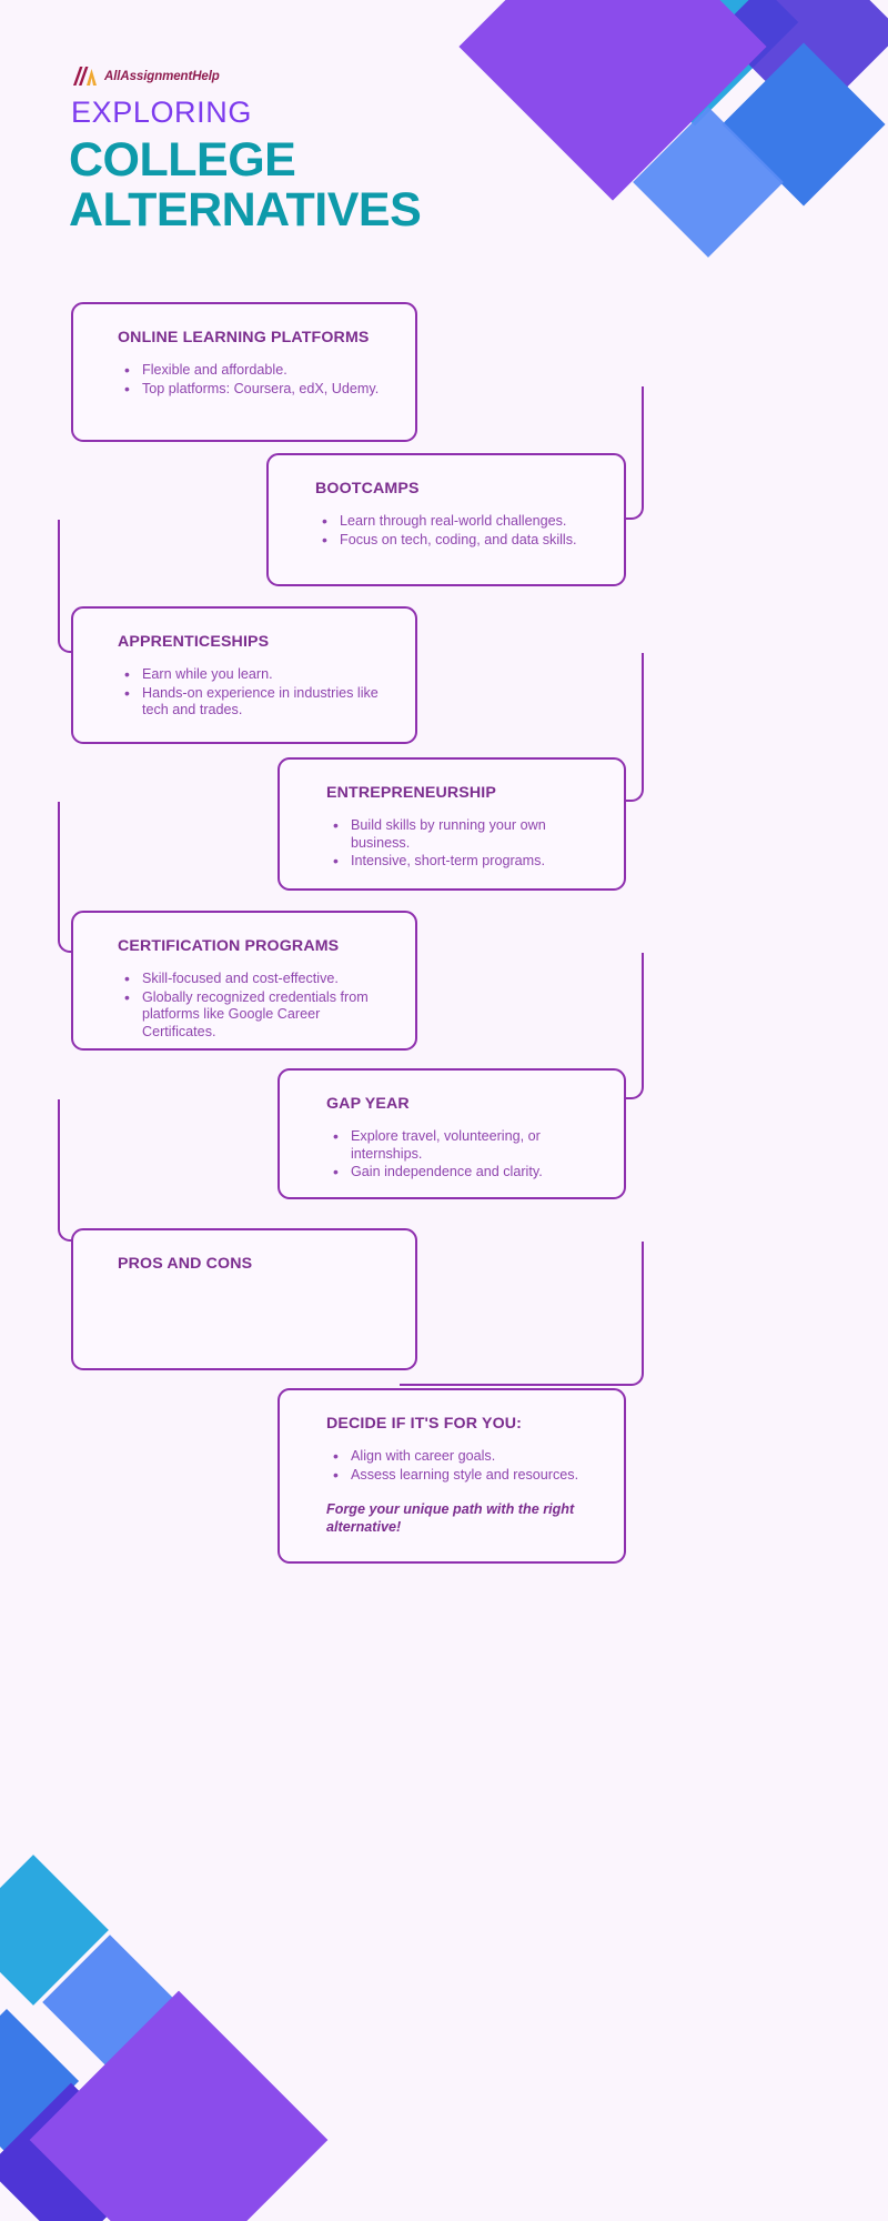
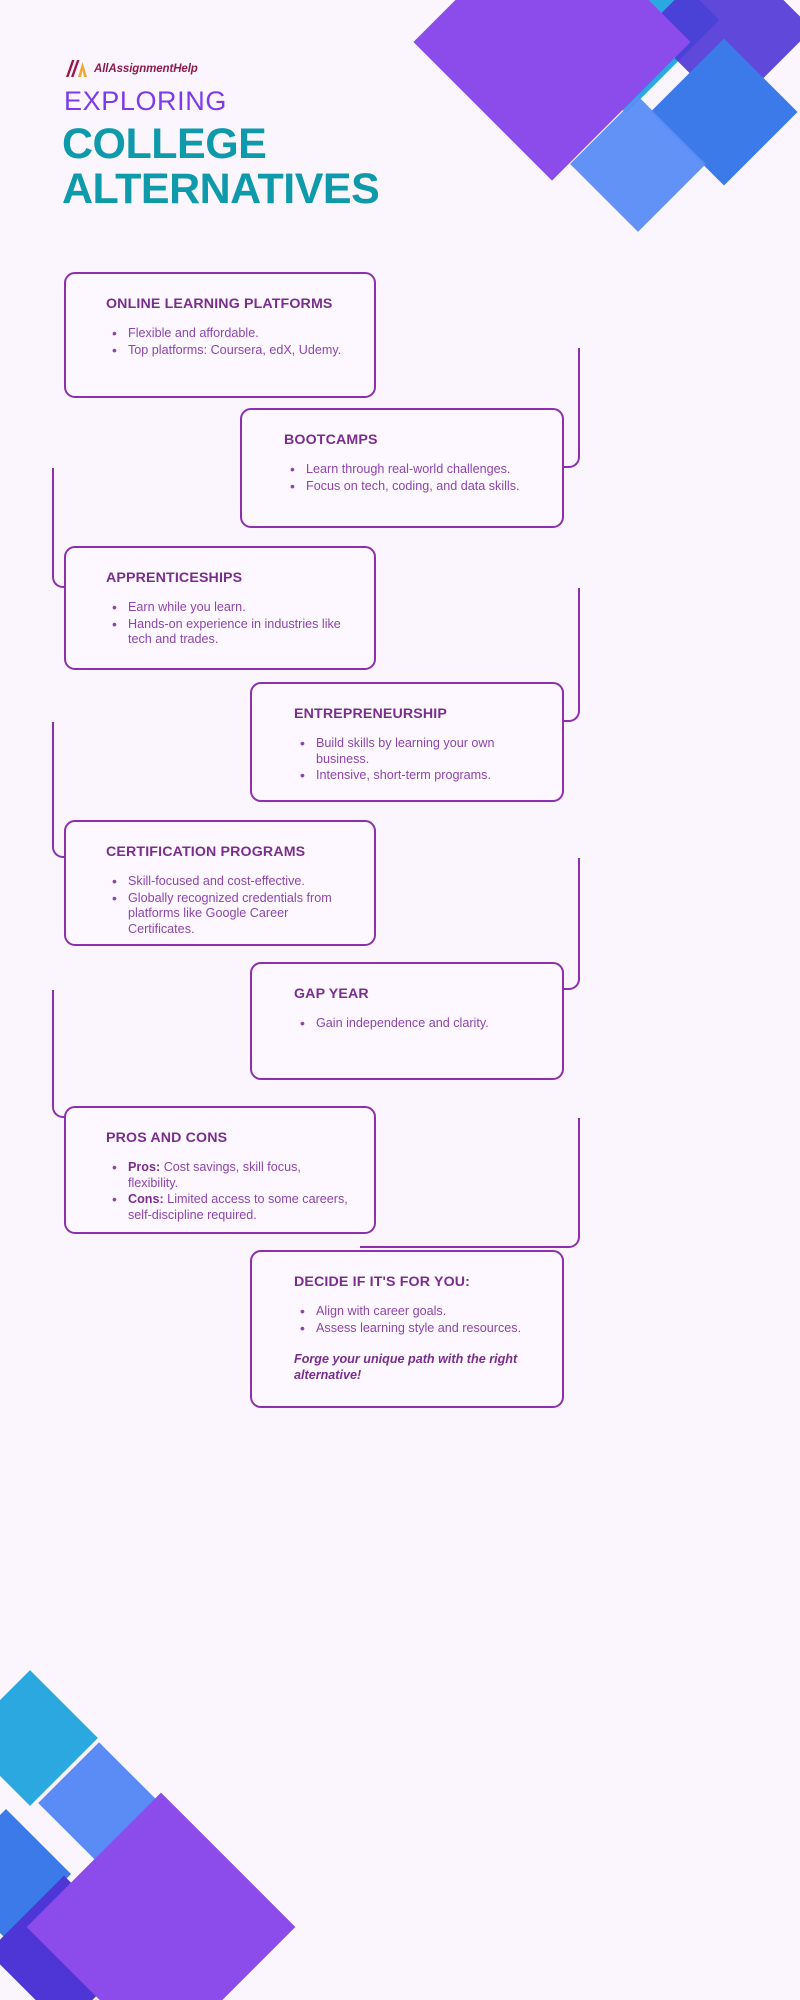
  AllAssignmentHelp
  EXPLORING
  COLLEGE
  ALTERNATIVES
  ONLINE LEARNING PLATFORMS
  Flexible and affordable.
  Top platforms: Coursera, edX, Udemy.
  BOOTCAMPS
  Learn through real-world challenges.
  Focus on tech, coding, and data skills.
  APPRENTICESHIPS
  Earn while you learn.
  Hands-on experience in industries like tech and trades.
  ENTREPRENEURSHIP
- Build skills by running your own business.
+ Build skills by learning your own business.
  Intensive, short-term programs.
  CERTIFICATION PROGRAMS
  Skill-focused and cost-effective.
  Globally recognized credentials from platforms like Google Career Certificates.
  GAP YEAR
- Explore travel, volunteering, or internships.
  Gain independence and clarity.
  PROS AND CONS
+ Pros: Cost savings, skill focus, flexibility.
+ Cons: Limited access to some careers, self-discipline required.
  DECIDE IF IT'S FOR YOU:
  Align with career goals.
  Assess learning style and resources.
  Forge your unique path with the right alternative!
